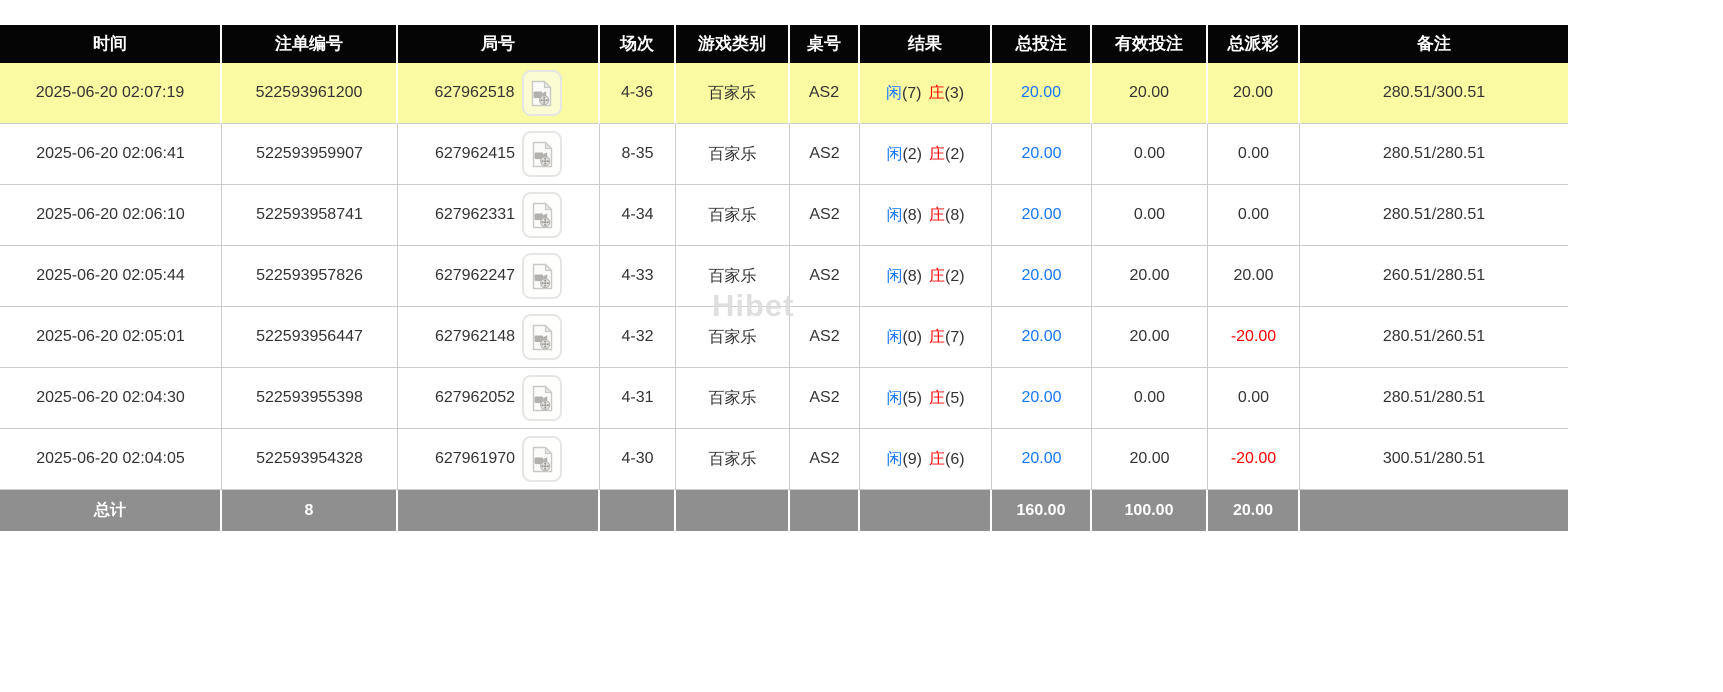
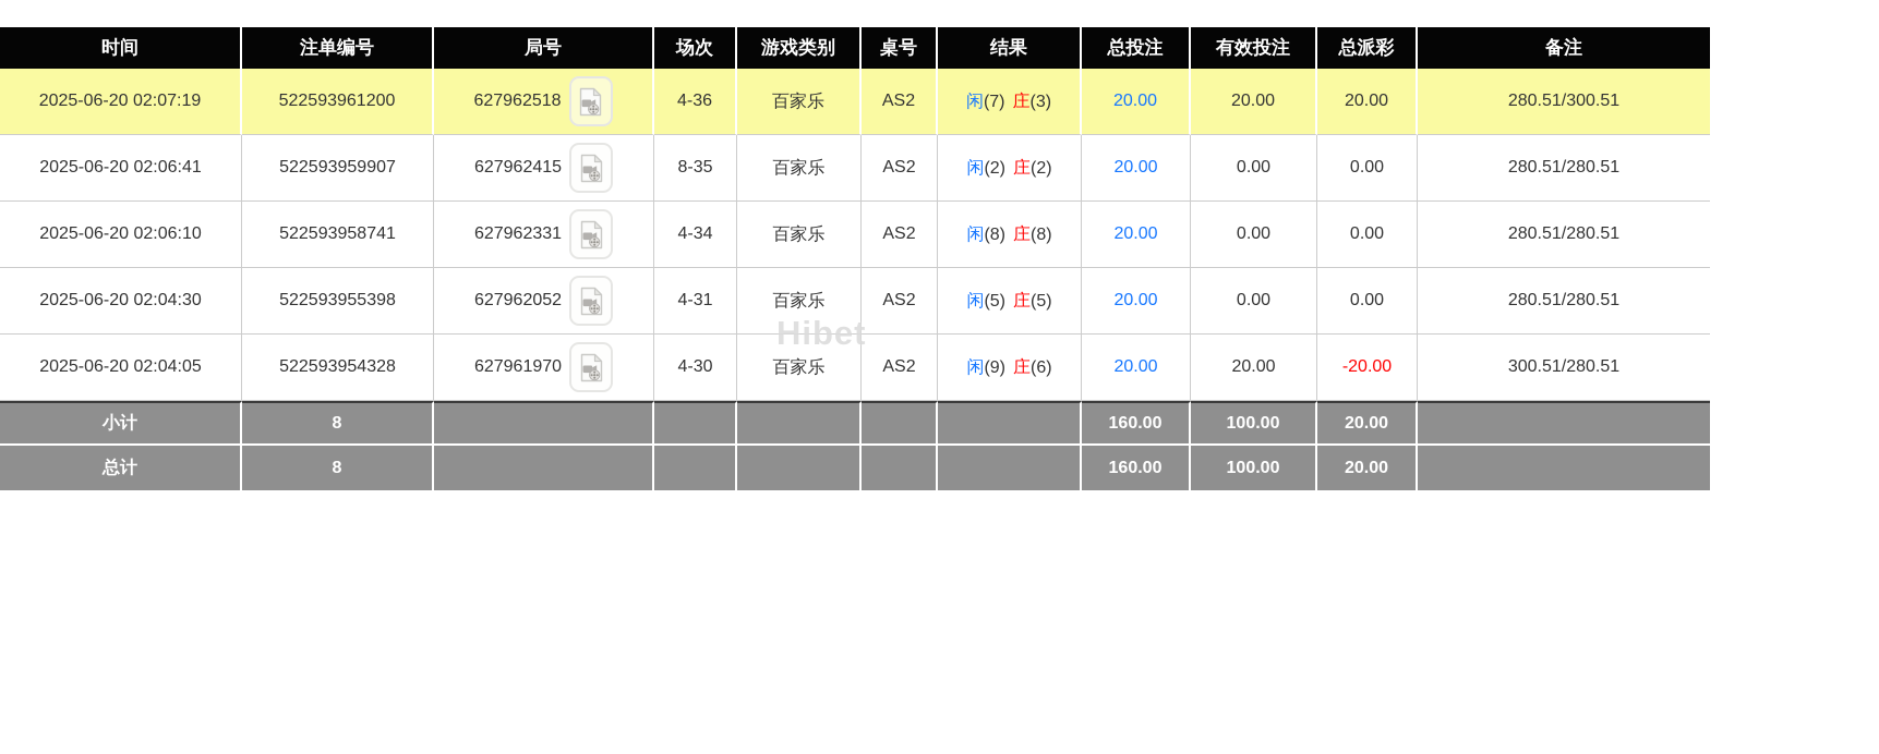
  时间	注单编号	局号	场次	游戏类别	桌号	结果	总投注	有效投注	总派彩	备注
  2025-06-20 02:07:19	522593961200	627962518	4-36	百家乐	AS2	闲(7) 庄(3)	20.00	20.00	20.00	280.51/300.51
  2025-06-20 02:06:41	522593959907	627962415	8-35	百家乐	AS2	闲(2) 庄(2)	20.00	0.00	0.00	280.51/280.51
  2025-06-20 02:06:10	522593958741	627962331	4-34	百家乐	AS2	闲(8) 庄(8)	20.00	0.00	0.00	280.51/280.51
- 2025-06-20 02:05:44	522593957826	627962247	4-33	百家乐	AS2	闲(8) 庄(2)	20.00	20.00	20.00	260.51/280.51
- 2025-06-20 02:05:01	522593956447	627962148	4-32	百家乐	AS2	闲(0) 庄(7)	20.00	20.00	-20.00	280.51/260.51
  2025-06-20 02:04:30	522593955398	627962052	4-31	百家乐	AS2	闲(5) 庄(5)	20.00	0.00	0.00	280.51/280.51
  2025-06-20 02:04:05	522593954328	627961970	4-30	百家乐	AS2	闲(9) 庄(6)	20.00	20.00	-20.00	300.51/280.51
+ 小计	8						160.00	100.00	20.00
  总计	8						160.00	100.00	20.00
  Hibet
